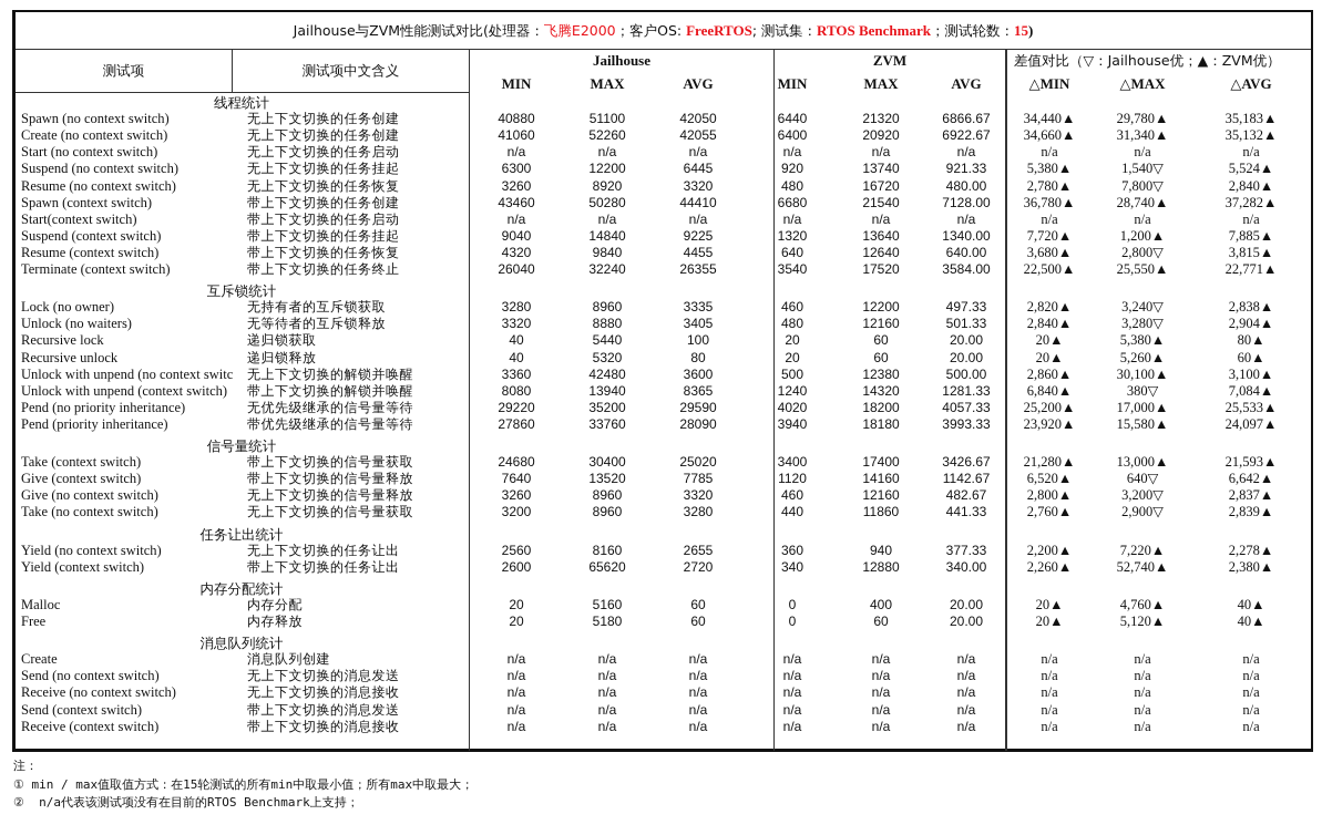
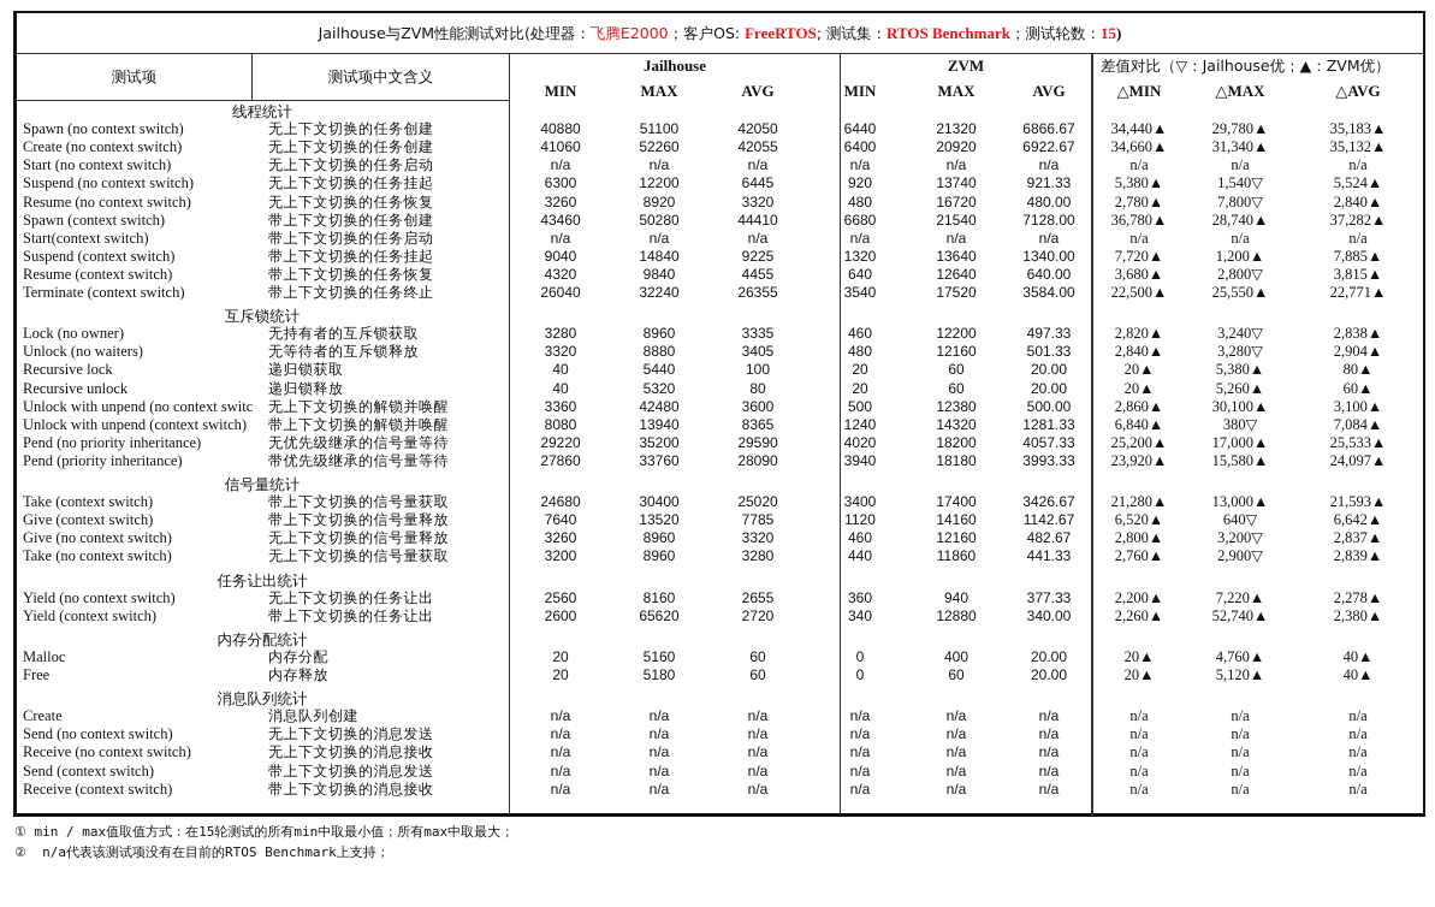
  Jailhouse与ZVM性能测试对比(处理器：飞腾E2000；客户OS: FreeRTOS; 测试集：RTOS Benchmark；测试轮数：15)
  测试项
  测试项中文含义
  Jailhouse
  ZVM
  差值对比（▽：Jailhouse优；▲：ZVM优）
  MIN
  MAX
  AVG
  MIN
  MAX
  AVG
  △MIN
  △MAX
  △AVG
  线程统计
  Spawn (no context switch)
  无上下文切换的任务创建
  40880
  51100
  42050
  6440
  21320
  6866.67
  34,440▲
  29,780▲
  35,183▲
  Create (no context switch)
  无上下文切换的任务创建
  41060
  52260
  42055
  6400
  20920
  6922.67
  34,660▲
  31,340▲
  35,132▲
  Start (no context switch)
  无上下文切换的任务启动
  n/a
  n/a
  n/a
  n/a
  n/a
  n/a
  n/a
  n/a
  n/a
  Suspend (no context switch)
  无上下文切换的任务挂起
  6300
  12200
  6445
  920
  13740
  921.33
  5,380▲
  1,540▽
  5,524▲
  Resume (no context switch)
  无上下文切换的任务恢复
  3260
  8920
  3320
  480
  16720
  480.00
  2,780▲
  7,800▽
  2,840▲
  Spawn (context switch)
  带上下文切换的任务创建
  43460
  50280
  44410
  6680
  21540
  7128.00
  36,780▲
  28,740▲
  37,282▲
  Start(context switch)
  带上下文切换的任务启动
  n/a
  n/a
  n/a
  n/a
  n/a
  n/a
  n/a
  n/a
  n/a
  Suspend (context switch)
  带上下文切换的任务挂起
  9040
  14840
  9225
  1320
  13640
  1340.00
  7,720▲
  1,200▲
  7,885▲
  Resume (context switch)
  带上下文切换的任务恢复
  4320
  9840
  4455
  640
  12640
  640.00
  3,680▲
  2,800▽
  3,815▲
  Terminate (context switch)
  带上下文切换的任务终止
  26040
  32240
  26355
  3540
  17520
  3584.00
  22,500▲
  25,550▲
  22,771▲
  互斥锁统计
  Lock (no owner)
  无持有者的互斥锁获取
  3280
  8960
  3335
  460
  12200
  497.33
  2,820▲
  3,240▽
  2,838▲
  Unlock (no waiters)
  无等待者的互斥锁释放
  3320
  8880
  3405
  480
  12160
  501.33
  2,840▲
  3,280▽
  2,904▲
  Recursive lock
  递归锁获取
  40
  5440
  100
  20
  60
  20.00
  20▲
  5,380▲
  80▲
  Recursive unlock
  递归锁释放
  40
  5320
  80
  20
  60
  20.00
  20▲
  5,260▲
  60▲
  Unlock with unpend (no context switc
  无上下文切换的解锁并唤醒
  3360
  42480
  3600
  500
  12380
  500.00
  2,860▲
  30,100▲
  3,100▲
  Unlock with unpend (context switch)
  带上下文切换的解锁并唤醒
  8080
  13940
  8365
  1240
  14320
  1281.33
  6,840▲
  380▽
  7,084▲
  Pend (no priority inheritance)
  无优先级继承的信号量等待
  29220
  35200
  29590
  4020
  18200
  4057.33
  25,200▲
  17,000▲
  25,533▲
  Pend (priority inheritance)
  带优先级继承的信号量等待
  27860
  33760
  28090
  3940
  18180
  3993.33
  23,920▲
  15,580▲
  24,097▲
  信号量统计
  Take (context switch)
  带上下文切换的信号量获取
  24680
  30400
  25020
  3400
  17400
  3426.67
  21,280▲
  13,000▲
  21,593▲
  Give (context switch)
  带上下文切换的信号量释放
  7640
  13520
  7785
  1120
  14160
  1142.67
  6,520▲
  640▽
  6,642▲
  Give (no context switch)
  无上下文切换的信号量释放
  3260
  8960
  3320
  460
  12160
  482.67
  2,800▲
  3,200▽
  2,837▲
  Take (no context switch)
  无上下文切换的信号量获取
  3200
  8960
  3280
  440
  11860
  441.33
  2,760▲
  2,900▽
  2,839▲
  任务让出统计
  Yield (no context switch)
  无上下文切换的任务让出
  2560
  8160
  2655
  360
  940
  377.33
  2,200▲
  7,220▲
  2,278▲
  Yield (context switch)
  带上下文切换的任务让出
  2600
  65620
  2720
  340
  12880
  340.00
  2,260▲
  52,740▲
  2,380▲
  内存分配统计
  Malloc
  内存分配
  20
  5160
  60
  0
  400
  20.00
  20▲
  4,760▲
  40▲
  Free
  内存释放
  20
  5180
  60
  0
  60
  20.00
  20▲
  5,120▲
  40▲
  消息队列统计
  Create
  消息队列创建
  n/a
  n/a
  n/a
  n/a
  n/a
  n/a
  n/a
  n/a
  n/a
  Send (no context switch)
  无上下文切换的消息发送
  n/a
  n/a
  n/a
  n/a
  n/a
  n/a
  n/a
  n/a
  n/a
  Receive (no context switch)
  无上下文切换的消息接收
  n/a
  n/a
  n/a
  n/a
  n/a
  n/a
  n/a
  n/a
  n/a
  Send (context switch)
  带上下文切换的消息发送
  n/a
  n/a
  n/a
  n/a
  n/a
  n/a
  n/a
  n/a
  n/a
  Receive (context switch)
  带上下文切换的消息接收
  n/a
  n/a
  n/a
  n/a
  n/a
  n/a
  n/a
  n/a
  n/a
- 注：
  ① min / max值取值方式：在15轮测试的所有min中取最小值；所有max中取最大；
  ② n/a代表该测试项没有在目前的RTOS Benchmark上支持；
